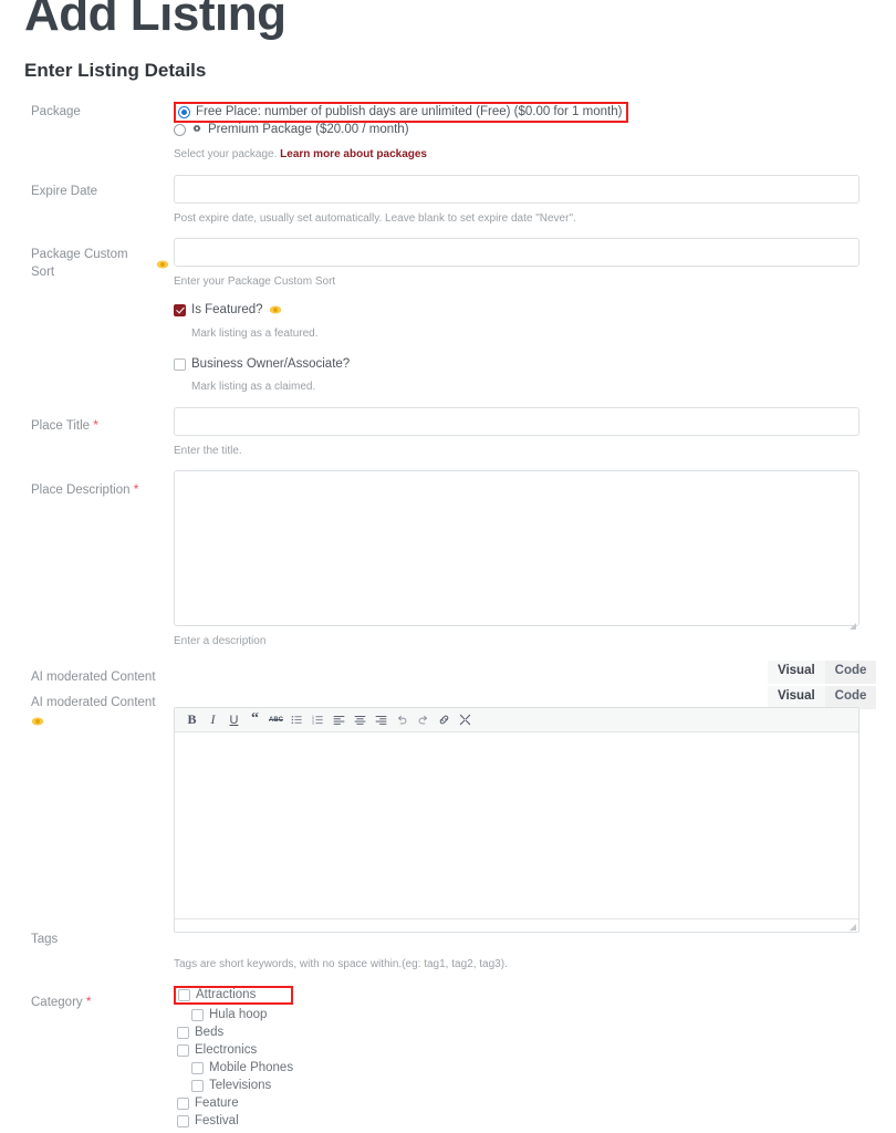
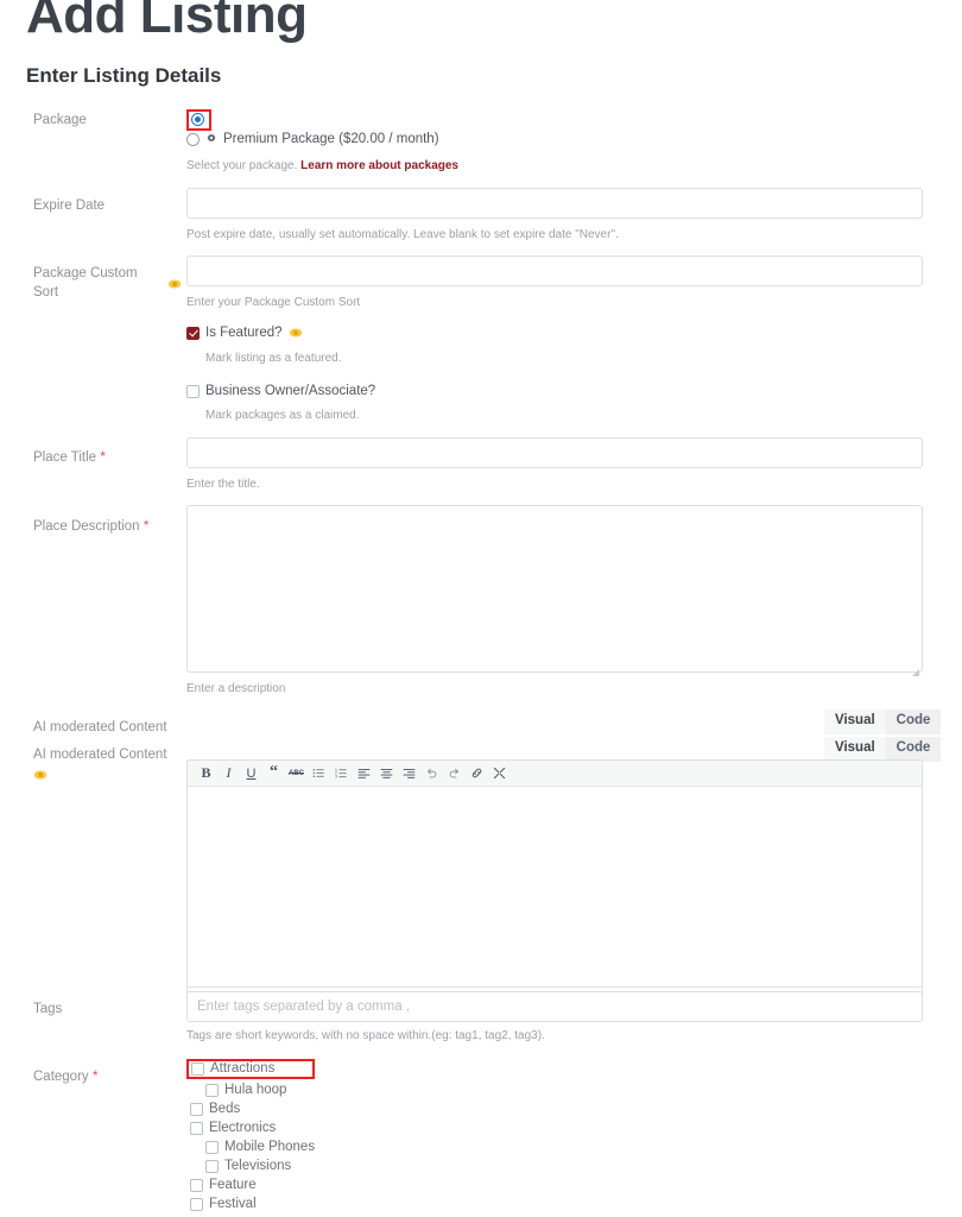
  Add Listing
  Enter Listing Details
  Package
- Free Place: number of publish days are unlimited (Free) ($0.00 for 1 month)
  Premium Package ($20.00 / month)
  Select your package. Learn more about packages
  Expire Date
  Post expire date, usually set automatically. Leave blank to set expire date "Never".
  Package Custom Sort
  Enter your Package Custom Sort
  Is Featured?
  Mark listing as a featured.
  Business Owner/Associate?
- Mark listing as a claimed.
+ Mark packages as a claimed.
  Place Title *
  Enter the title.
  Place Description *
  Enter a description
  AI moderated Content
  Visual
  Code
  AI moderated Content
  Visual
  Code
  B
  I
  U
  “
  Tags
+ Enter tags separated by a comma ,
  Tags are short keywords, with no space within.(eg: tag1, tag2, tag3).
  Category *
  Attractions
  Hula hoop
  Beds
  Electronics
  Mobile Phones
  Televisions
  Feature
  Festival
